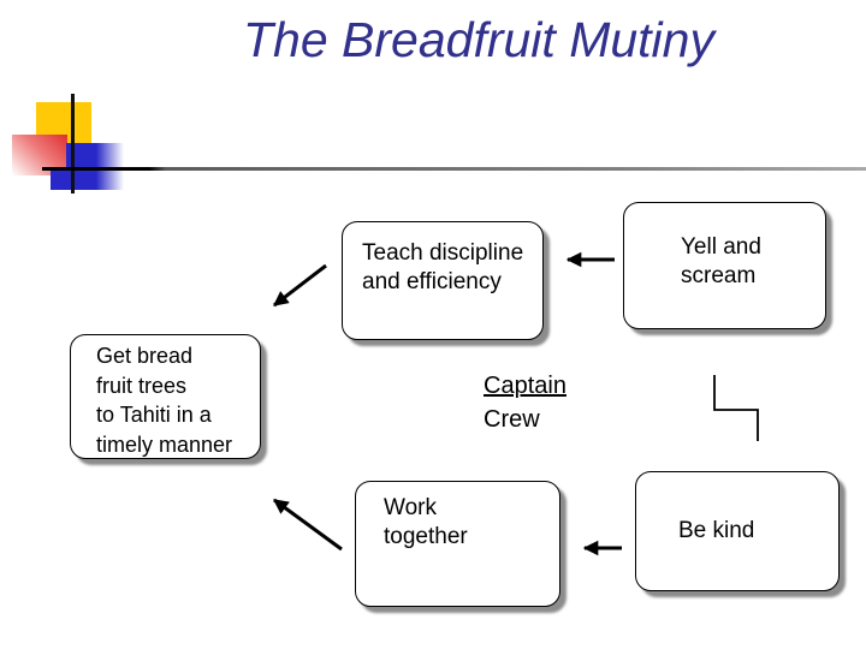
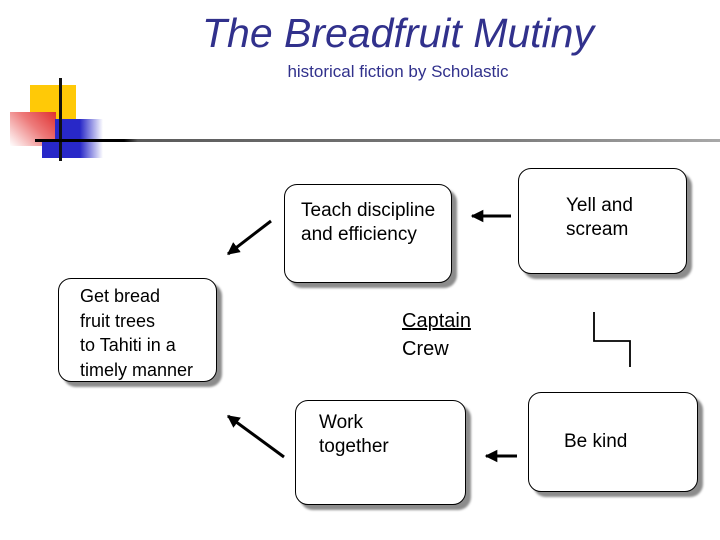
  The Breadfruit Mutiny
+ historical fiction by Scholastic
  Teach discipline
  and efficiency
  Yell and
  scream
  Get bread
  fruit trees
  to Tahiti in a
  timely manner
  Work
  together
  Be kind
  Captain
  Crew
